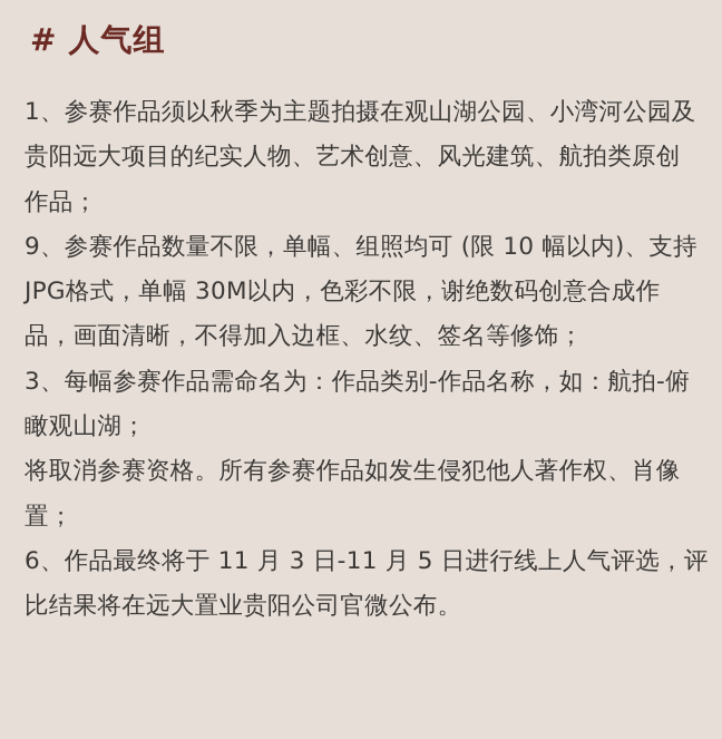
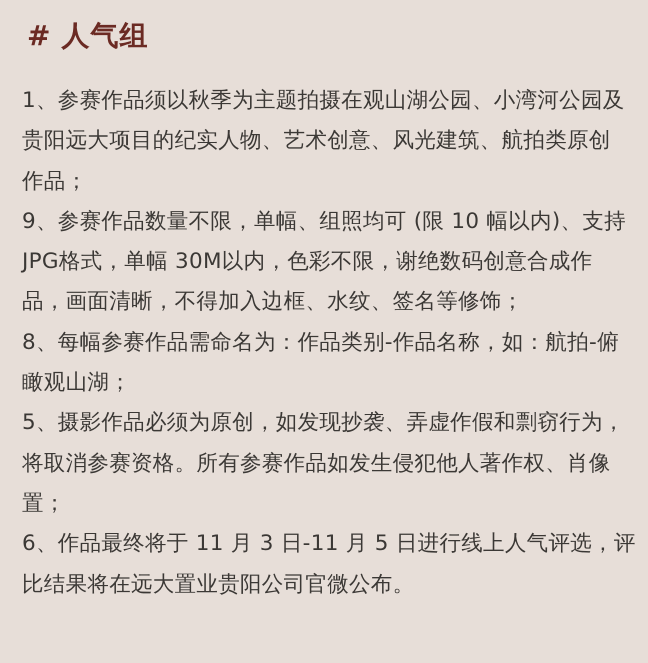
  # 人气组
  1、参赛作品须以秋季为主题拍摄在观山湖公园、小湾河公园及
  贵阳远大项目的纪实人物、艺术创意、风光建筑、航拍类原创
  作品；
  9、参赛作品数量不限，单幅、组照均可 (限 10 幅以内)、支持
  JPG格式，单幅 30M以内，色彩不限，谢绝数码创意合成作
  品，画面清晰，不得加入边框、水纹、签名等修饰；
- 3、每幅参赛作品需命名为：作品类别-作品名称，如：航拍-俯
+ 8、每幅参赛作品需命名为：作品类别-作品名称，如：航拍-俯
  瞰观山湖；
+ 5、摄影作品必须为原创，如发现抄袭、弄虚作假和剽窃行为，
  将取消参赛资格。所有参赛作品如发生侵犯他人著作权、肖像
  置；
  6、作品最终将于 11 月 3 日-11 月 5 日进行线上人气评选，评
  比结果将在远大置业贵阳公司官微公布。
